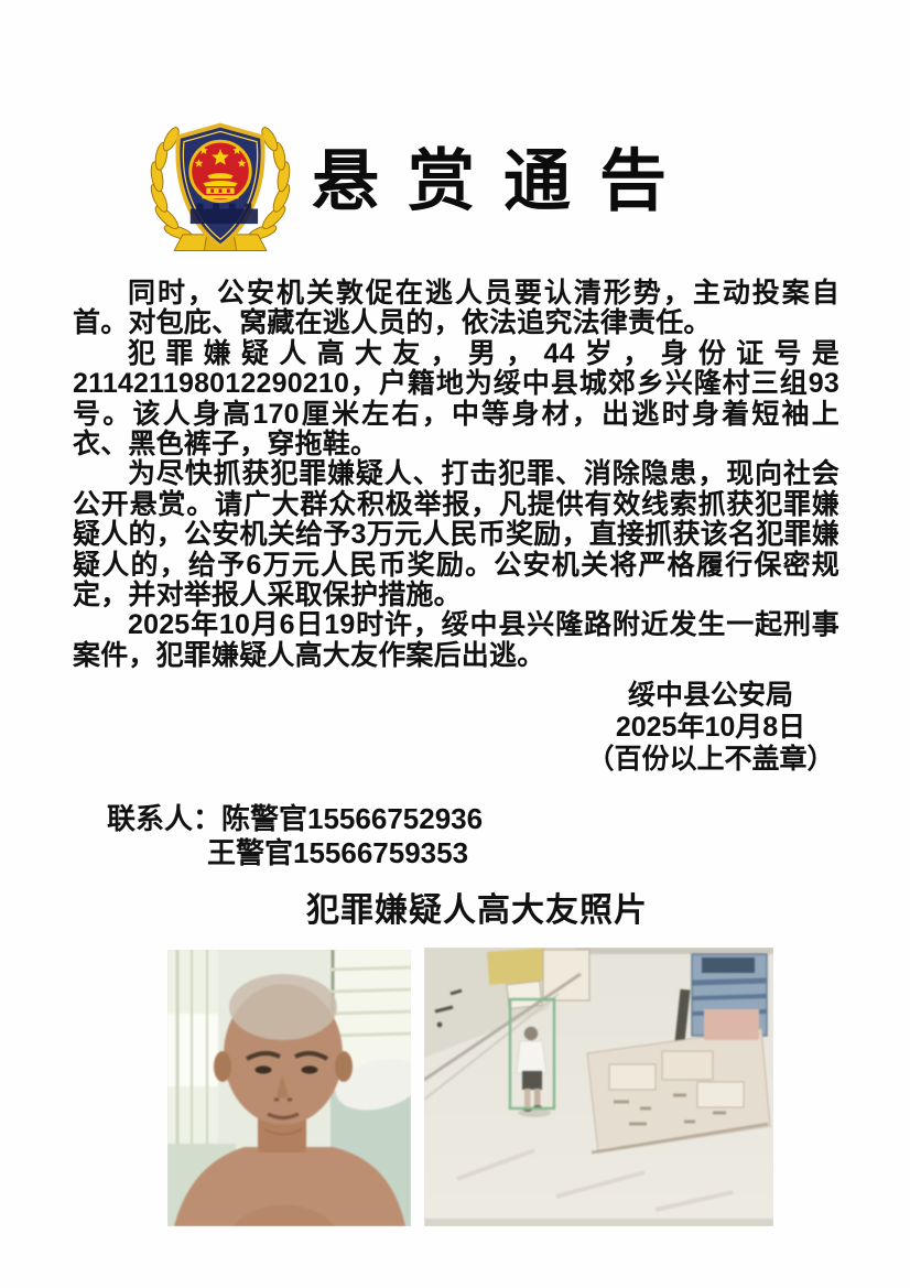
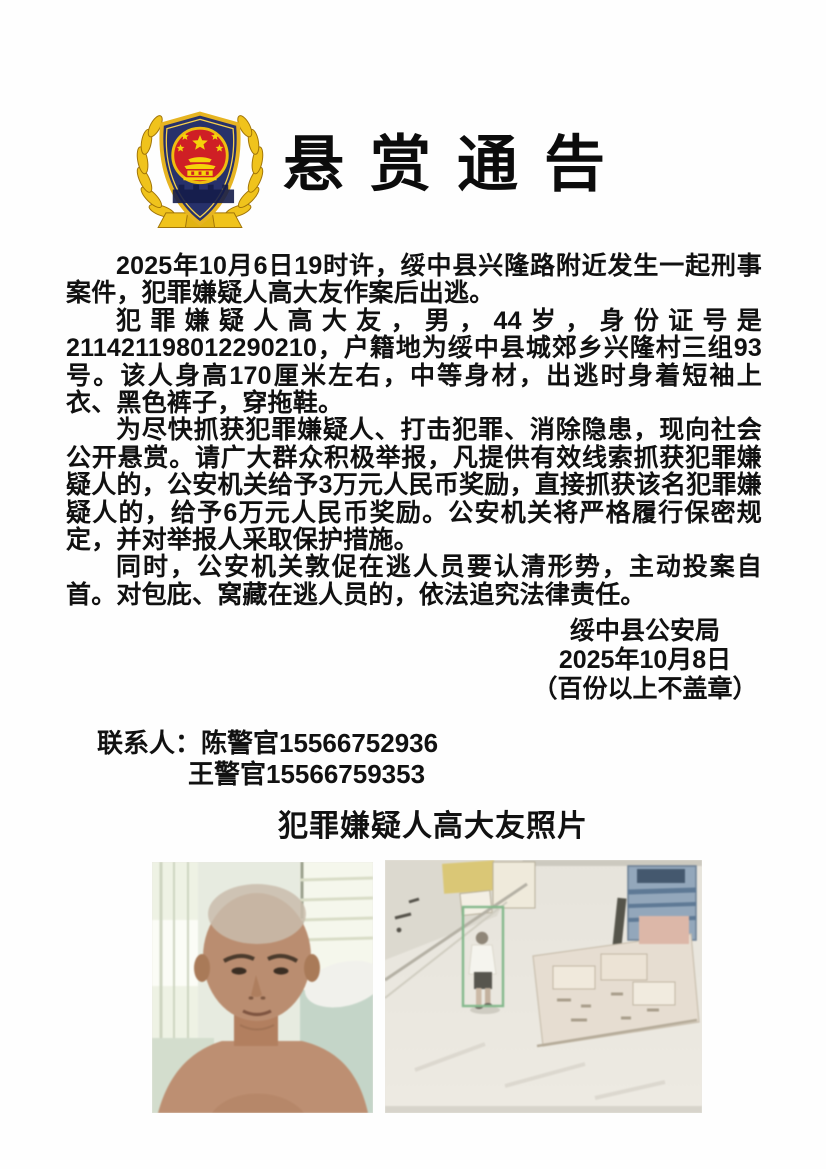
  悬赏通告
- 同时，公安机关敦促在逃人员要认清形势，主动投案自首。对包庇、窝藏在逃人员的，依法追究法律责任。
+ 2025年10月6日19时许，绥中县兴隆路附近发生一起刑事案件，犯罪嫌疑人高大友作案后出逃。
  犯罪嫌疑人高大友，男，44岁，身份证号是211421198012290210，户籍地为绥中县城郊乡兴隆村三组93号。该人身高170厘米左右，中等身材，出逃时身着短袖上衣、黑色裤子，穿拖鞋。
  为尽快抓获犯罪嫌疑人、打击犯罪、消除隐患，现向社会公开悬赏。请广大群众积极举报，凡提供有效线索抓获犯罪嫌疑人的，公安机关给予3万元人民币奖励，直接抓获该名犯罪嫌疑人的，给予6万元人民币奖励。公安机关将严格履行保密规定，并对举报人采取保护措施。
- 2025年10月6日19时许，绥中县兴隆路附近发生一起刑事案件，犯罪嫌疑人高大友作案后出逃。
+ 同时，公安机关敦促在逃人员要认清形势，主动投案自首。对包庇、窝藏在逃人员的，依法追究法律责任。
  绥中县公安局
  2025年10月8日
  （百份以上不盖章）
  联系人：陈警官15566752936
  王警官15566759353
  犯罪嫌疑人高大友照片
